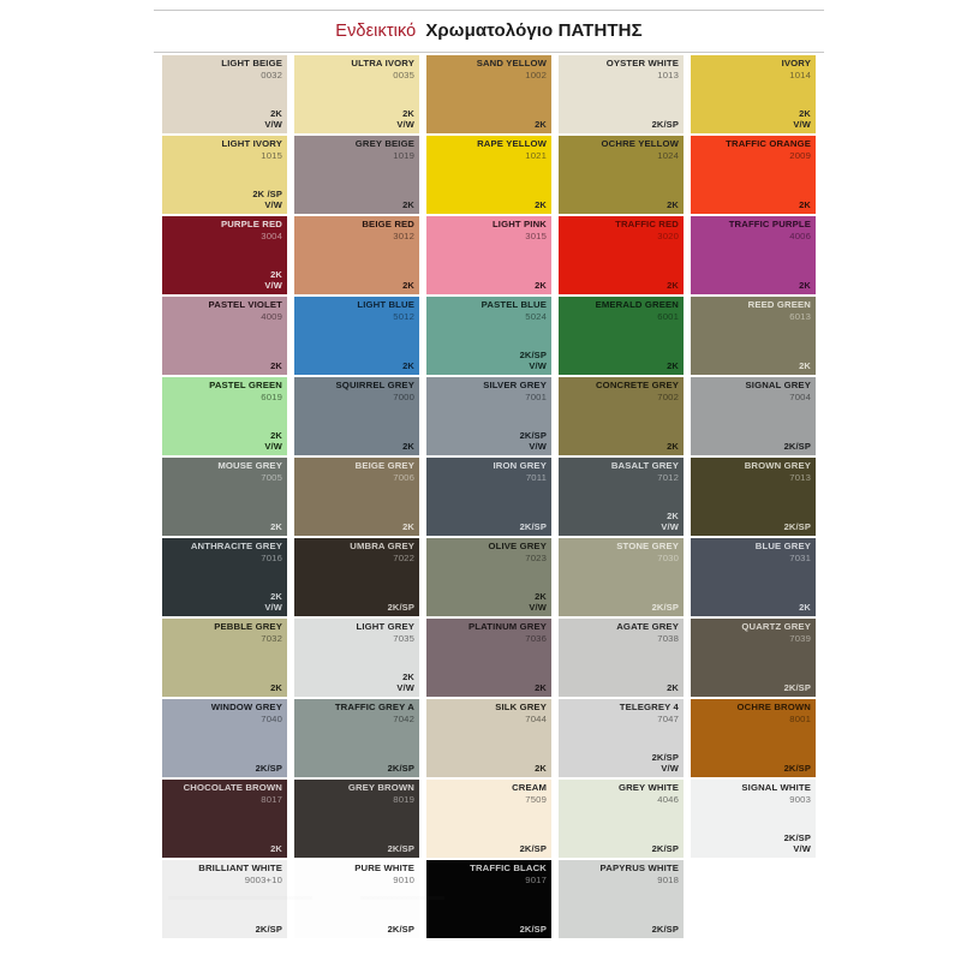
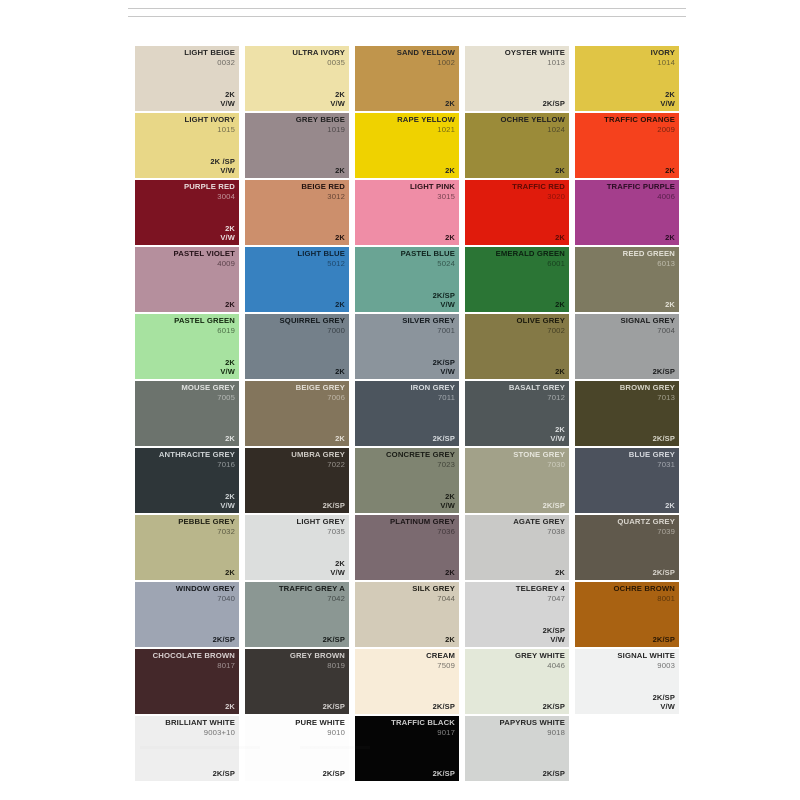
- Ενδεικτικό Χρωματολόγιο ΠΑΤΗΤΗΣ
  LIGHT BEIGE
  0032
  2K
  V/W
  ULTRA IVORY
  0035
  2K
  V/W
  SAND YELLOW
  1002
  2K
  OYSTER WHITE
  1013
  2K/SP
  IVORY
  1014
  2K
  V/W
  LIGHT IVORY
  1015
  2K /SP
  V/W
  GREY BEIGE
  1019
  2K
  RAPE YELLOW
  1021
  2K
  OCHRE YELLOW
  1024
  2K
  TRAFFIC ORANGE
  2009
  2K
  PURPLE RED
  3004
  2K
  V/W
  BEIGE RED
  3012
  2K
  LIGHT PINK
  3015
  2K
  TRAFFIC RED
  3020
  2K
  TRAFFIC PURPLE
  4006
  2K
  PASTEL VIOLET
  4009
  2K
  LIGHT BLUE
  5012
  2K
  PASTEL BLUE
  5024
  2K/SP
  V/W
  EMERALD GREEN
  6001
  2K
  REED GREEN
  6013
  2K
  PASTEL GREEN
  6019
  2K
  V/W
  SQUIRREL GREY
  7000
  2K
  SILVER GREY
  7001
  2K/SP
  V/W
- CONCRETE GREY
+ OLIVE GREY
  7002
  2K
  SIGNAL GREY
  7004
  2K/SP
  MOUSE GREY
  7005
  2K
  BEIGE GREY
  7006
  2K
  IRON GREY
  7011
  2K/SP
  BASALT GREY
  7012
  2K
  V/W
  BROWN GREY
  7013
  2K/SP
  ANTHRACITE GREY
  7016
  2K
  V/W
  UMBRA GREY
  7022
  2K/SP
- OLIVE GREY
+ CONCRETE GREY
  7023
  2K
  V/W
  STONE GREY
  7030
  2K/SP
  BLUE GREY
  7031
  2K
  PEBBLE GREY
  7032
  2K
  LIGHT GREY
  7035
  2K
  V/W
  PLATINUM GREY
  7036
  2K
  AGATE GREY
  7038
  2K
  QUARTZ GREY
  7039
  2K/SP
  WINDOW GREY
  7040
  2K/SP
  TRAFFIC GREY A
  7042
  2K/SP
  SILK GREY
  7044
  2K
  TELEGREY 4
  7047
  2K/SP
  V/W
  OCHRE BROWN
  8001
  2K/SP
  CHOCOLATE BROWN
  8017
  2K
  GREY BROWN
  8019
  2K/SP
  CREAM
  7509
  2K/SP
  GREY WHITE
  4046
  2K/SP
  SIGNAL WHITE
  9003
  2K/SP
  V/W
  BRILLIANT WHITE
  9003+10
  2K/SP
  PURE WHITE
  9010
  2K/SP
  TRAFFIC BLACK
  9017
  2K/SP
  PAPYRUS WHITE
  9018
  2K/SP
